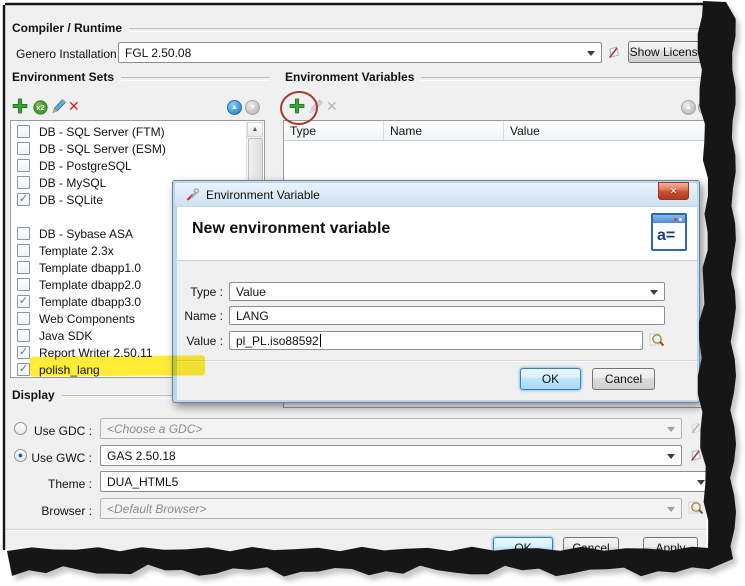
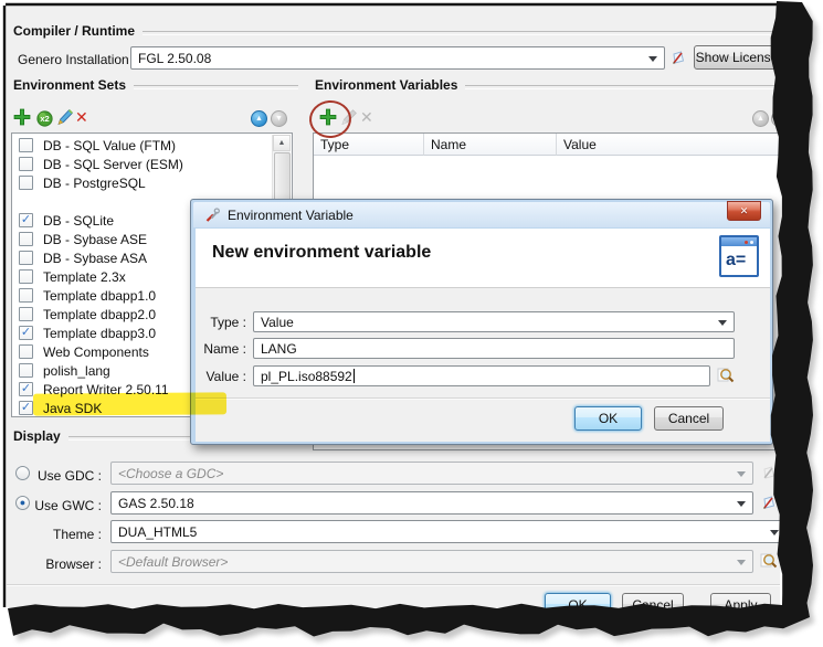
  Compiler / Runtime
  Genero Installation
  FGL 2.50.08
  Show Licens
  Environment Sets
  x2
  ✕
- DB - SQL Server (FTM)
+ DB - SQL Value (FTM)
  DB - SQL Server (ESM)
  DB - PostgreSQL
- DB - MySQL
  ✓
  DB - SQLite
+ DB - Sybase ASE
  DB - Sybase ASA
  Template 2.3x
  Template dbapp1.0
  Template dbapp2.0
  ✓
  Template dbapp3.0
  Web Components
- Java SDK
+ polish_lang
  ✓
  Report Writer 2.50.11
  ✓
- polish_lang
+ Java SDK
  Environment Variables
  ✕
  Type
  Name
  Value
  Environment Variable
  ✕
  New environment variable
  a=
  Type :
  Value
  Name :
  LANG
  Value :
  pl_PL.iso88592
  OK
  Cancel
  Display
  Use GDC :
  <Choose a GDC>
  ●
  Use GWC :
  GAS 2.50.18
  Theme :
  DUA_HTML5
  Browser :
  <Default Browser>
  OK
  Apply
